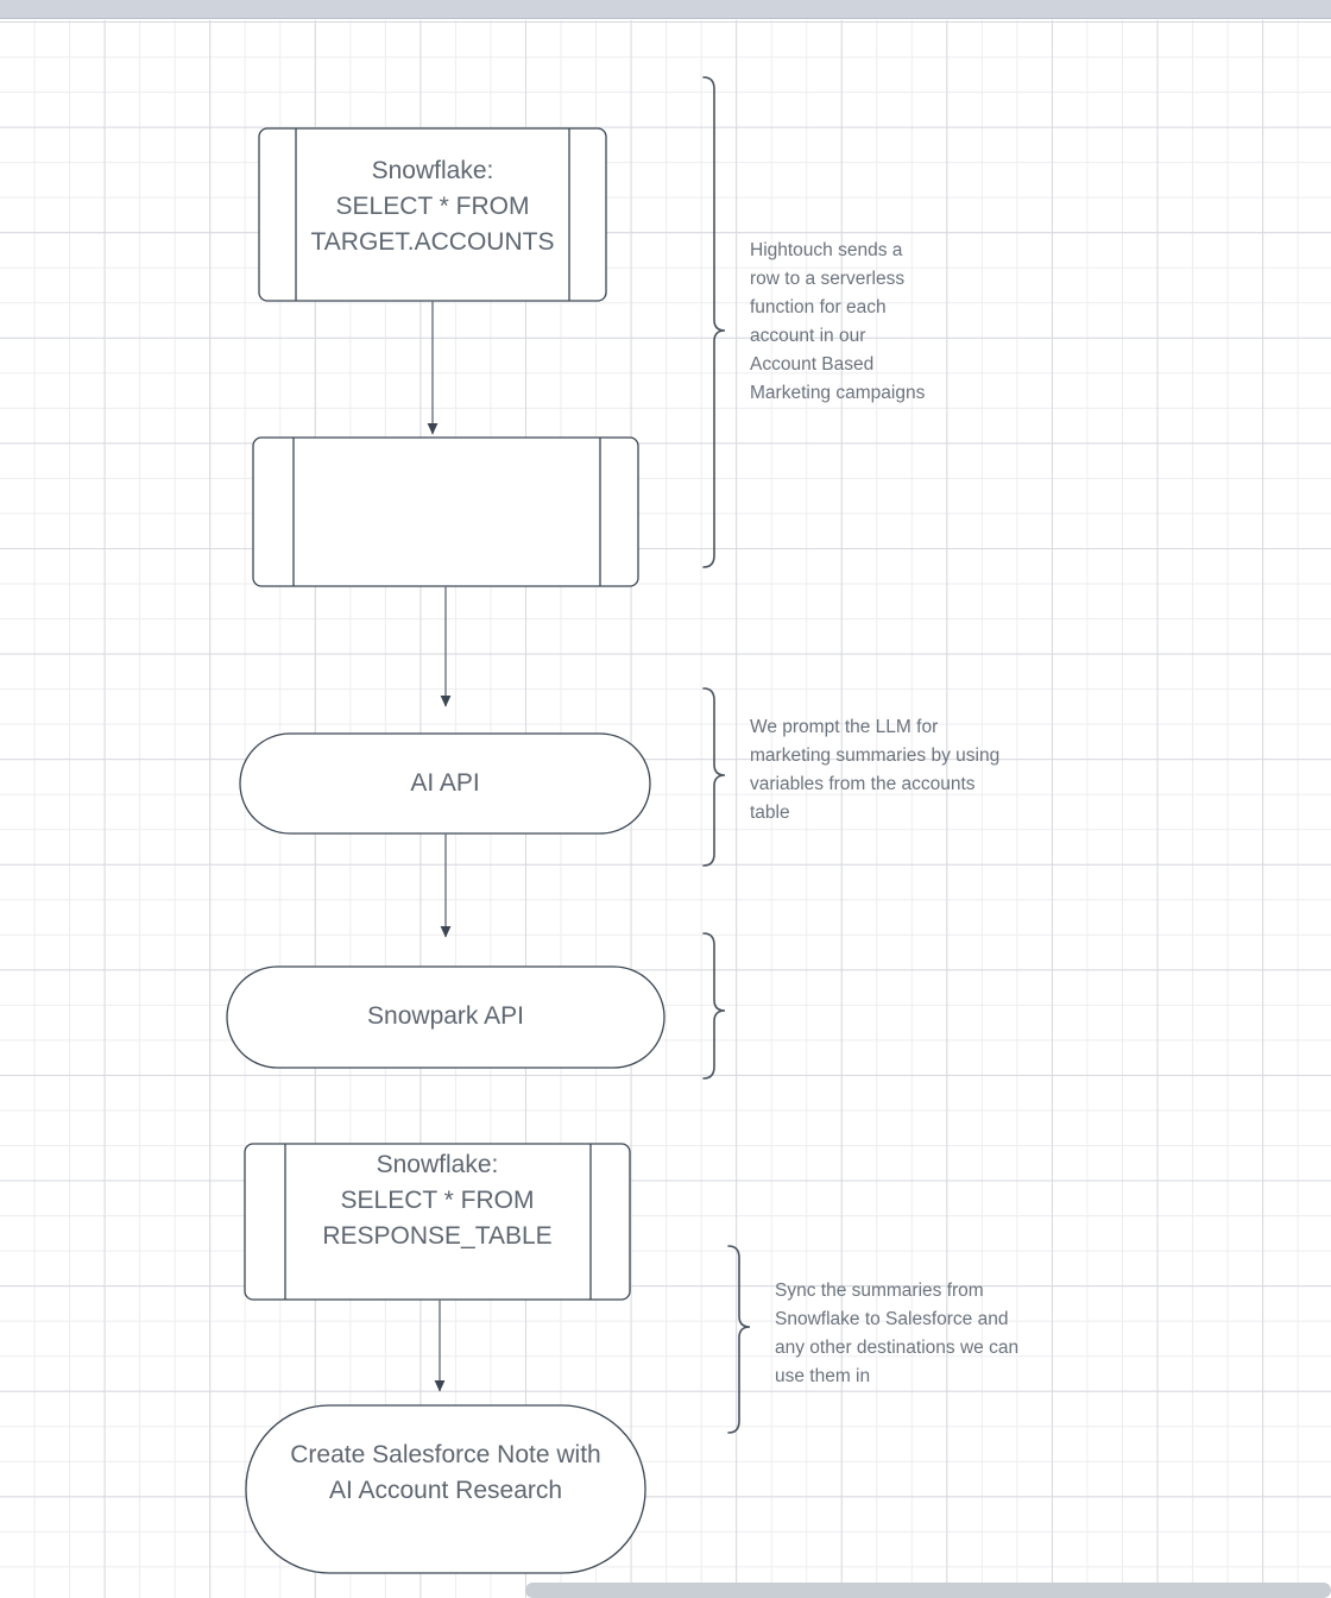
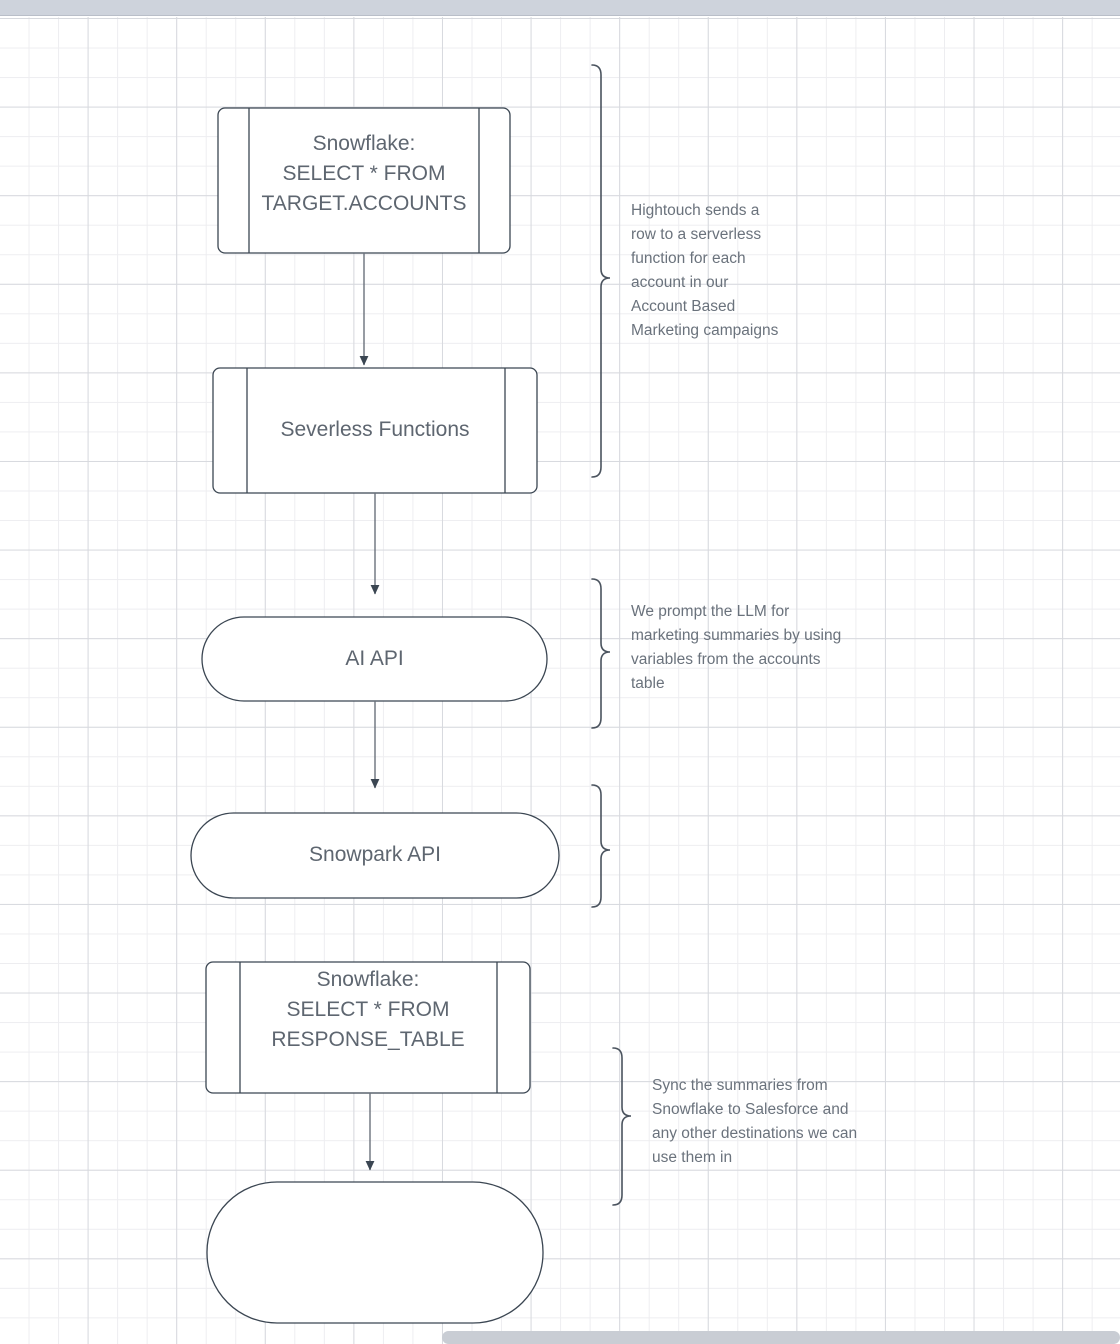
  Snowflake:
  SELECT * FROM
  TARGET.ACCOUNTS
+ Severless Functions
  AI API
  Snowpark API
  Snowflake:
  SELECT * FROM
  RESPONSE_TABLE
- Create Salesforce Note with
- AI Account Research
  Hightouch sends a
  row to a serverless
  function for each
  account in our
  Account Based
  Marketing campaigns
  We prompt the LLM for
  marketing summaries by using
  variables from the accounts
  table
  Sync the summaries from
  Snowflake to Salesforce and
  any other destinations we can
  use them in
